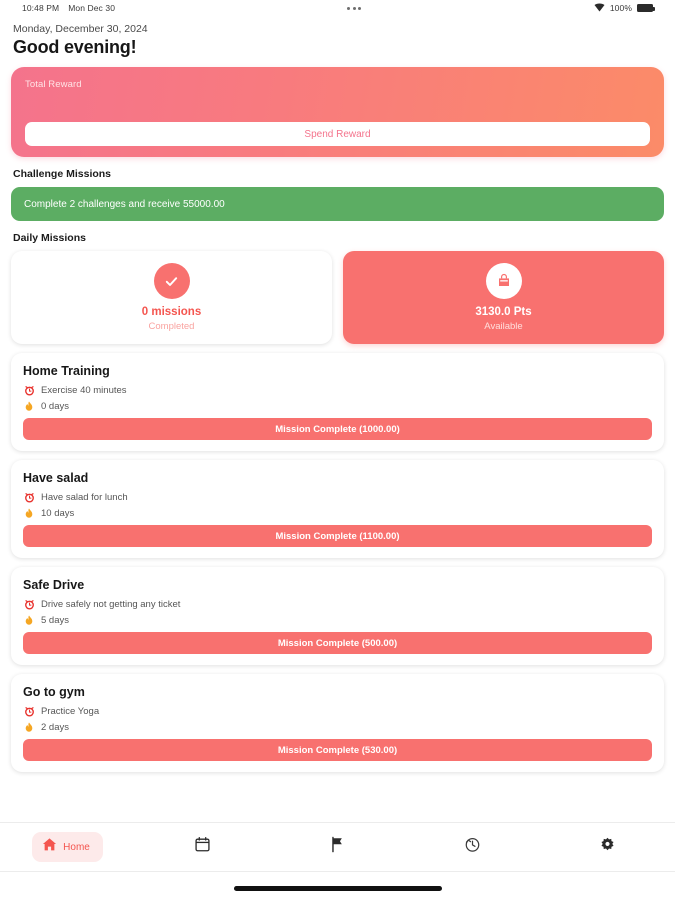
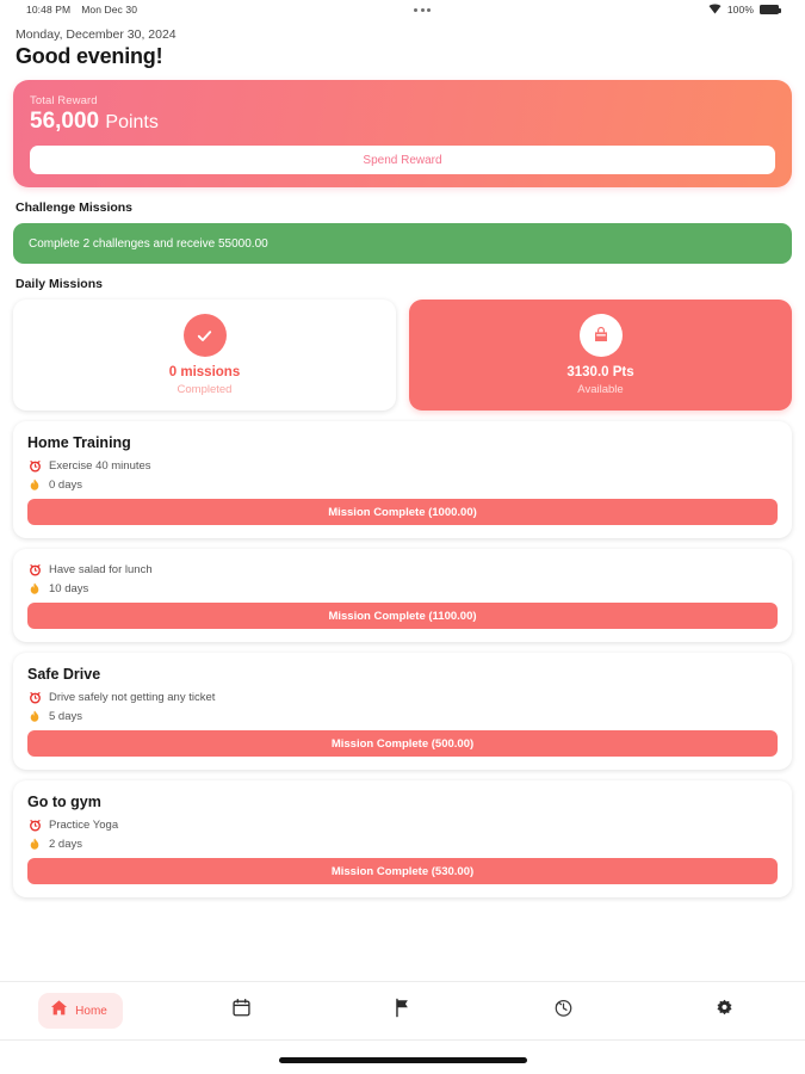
  10:48 PM
  Mon Dec 30
  100%
  Monday, December 30, 2024
  Good evening!
  Total Reward
+ 56,000 Points
  Spend Reward
  Challenge Missions
  Complete 2 challenges and receive 55000.00
  Daily Missions
  0 missions
  Completed
  3130.0 Pts
  Available
  Home Training
  Exercise 40 minutes
  0 days
  Mission Complete (1000.00)
- Have salad
  Have salad for lunch
  10 days
  Mission Complete (1100.00)
  Safe Drive
  Drive safely not getting any ticket
  5 days
  Mission Complete (500.00)
  Go to gym
  Practice Yoga
  2 days
  Mission Complete (530.00)
  Home
